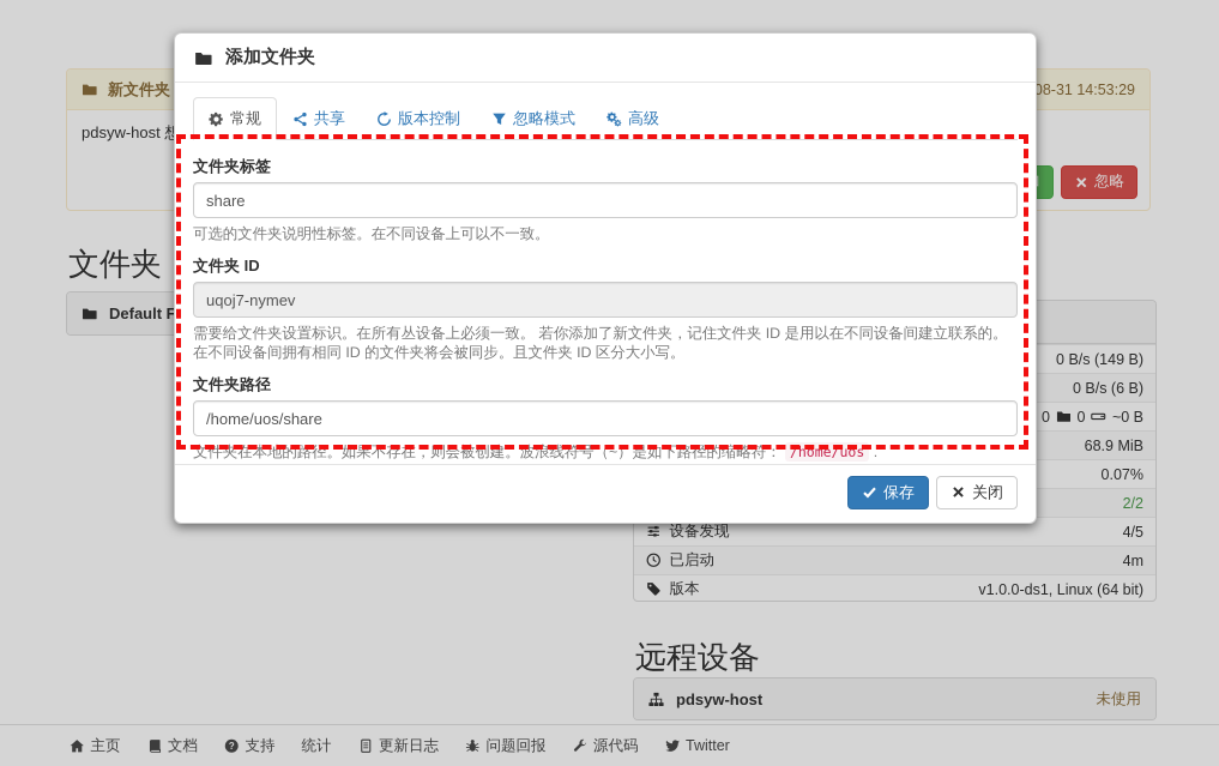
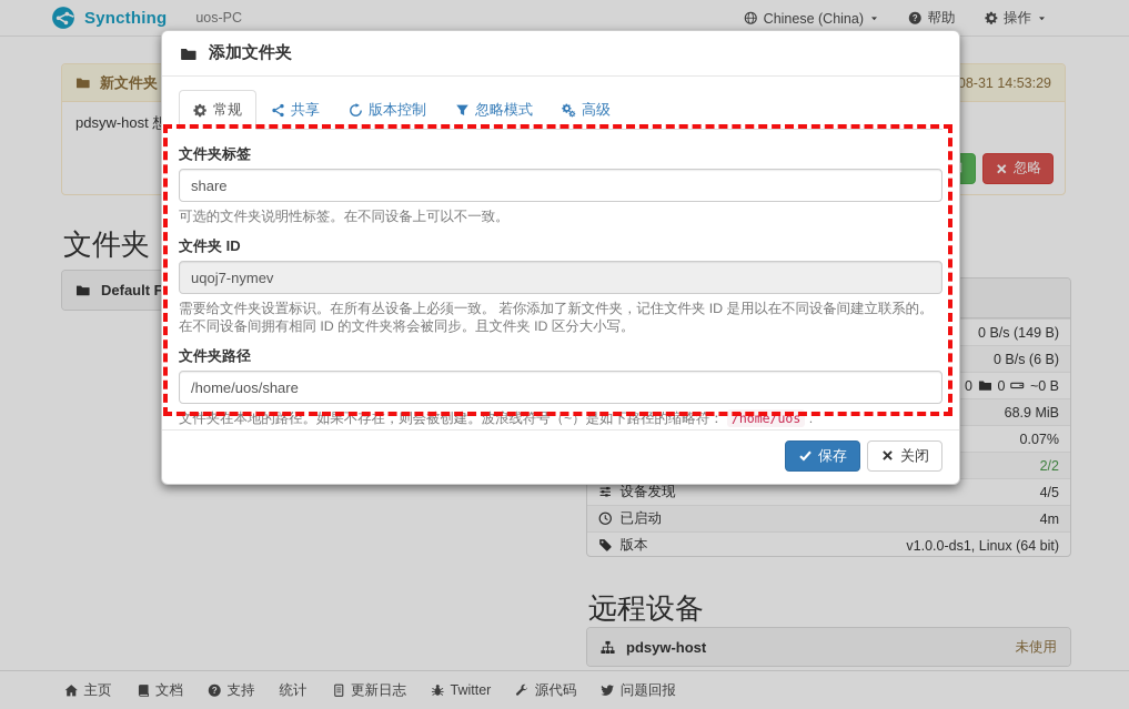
+ Syncthing
+ uos-PC
+ Chinese (China)
+ 帮助
+ 操作
  新文件夹
  08-31 14:53:29
  pdsyw-host 想
  忽略
  文件夹
  0 B/s (149 B)
  0 B/s (6 B)
  0
  0
  ~0 B
  68.9 MiB
  0.07%
  2/2
  设备发现
  4/5
  已启动
  4m
  版本
  v1.0.0-ds1, Linux (64 bit)
  远程设备
  pdsyw-host
  未使用
  主页
  文档
  支持
  统计
  更新日志
- 问题回报
+ Twitter
  源代码
- Twitter
+ 问题回报
  添加文件夹
  常规
  共享
  版本控制
  忽略模式
  高级
  文件夹标签
  share
  可选的文件夹说明性标签。在不同设备上可以不一致。
  文件夹 ID
  uqoj7-nymev
  需要给文件夹设置标识。在所有丛设备上必须一致。 若你添加了新文件夹，记住文件夹 ID 是用以在不同设备间建立联系的。在不同设备间拥有相同 ID 的文件夹将会被同步。且文件夹 ID 区分大小写。
  文件夹路径
  /home/uos/share
  文件夹在本地的路径。如果不存在，则会被创建。波浪线符号（~）是如下路径的缩略符： /home/uos .
  保存
  关闭
